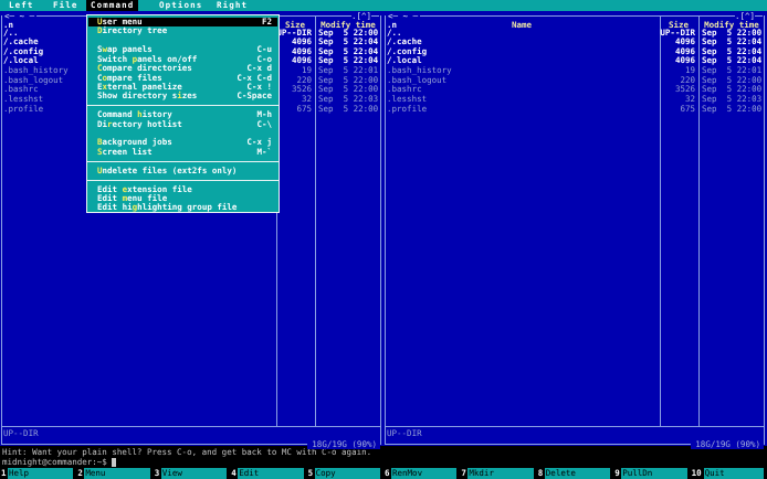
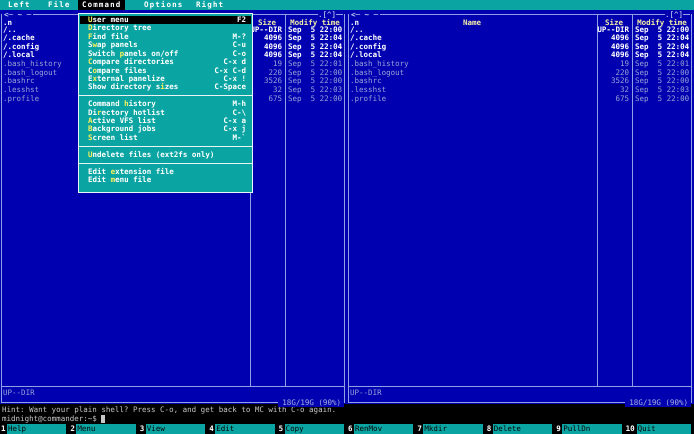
  Left
  File
  Command
  Options
  Right
  <─ ~ ─
  .[^]
  .n
  Size
  Modify time
  /..
  P--DIR
  Sep 5 22:00
  /.cache
  4096
  Sep 5 22:04
  /.config
  4096
  Sep 5 22:04
  /.local
  4096
  Sep 5 22:04
  .bash_history
  19
  Sep 5 22:01
  .bash_logout
  220
  Sep 5 22:00
  .bashrc
  3526
  Sep 5 22:00
  .lesshst
  32
  Sep 5 22:03
  .profile
  675
  Sep 5 22:00
  UP--DIR
  18G/19G (90%)
  <─ ~ ─
  .[^]
  .n
  Name
  Size
  Modify time
  /..
  UP--DIR
  Sep 5 22:00
  /.cache
  4096
  Sep 5 22:04
  /.config
  4096
  Sep 5 22:04
  /.local
  4096
  Sep 5 22:04
  .bash_history
  19
  Sep 5 22:01
  .bash_logout
  220
  Sep 5 22:00
  .bashrc
  3526
  Sep 5 22:00
  .lesshst
  32
  Sep 5 22:03
  .profile
  675
  Sep 5 22:00
  UP--DIR
  18G/19G (90%)
  User menu
  F2
  Directory tree
+ Find file
+ M-?
  Swap panels
  C-u
  Switch panels on/off
  C-o
  Compare directories
  C-x d
  Compare files
  C-x C-d
  External panelize
  C-x !
  Show directory sizes
  C-Space
  Command history
  M-h
  Directory hotlist
  C-\
+ Active VFS list
+ C-x a
  Background jobs
  C-x j
  Screen list
  M-`
  Undelete files (ext2fs only)
  Edit extension file
  Edit menu file
- Edit highlighting group file
  Hint: Want your plain shell? Press C-o, and get back to MC with C-o again.
  midnight@commander:~$
  1
  Help
  2
  Menu
  3
  View
  4
  Edit
  5
  Copy
  6
  RenMov
  7
  Mkdir
  8
  Delete
  9
  PullDn
  10
  Quit
